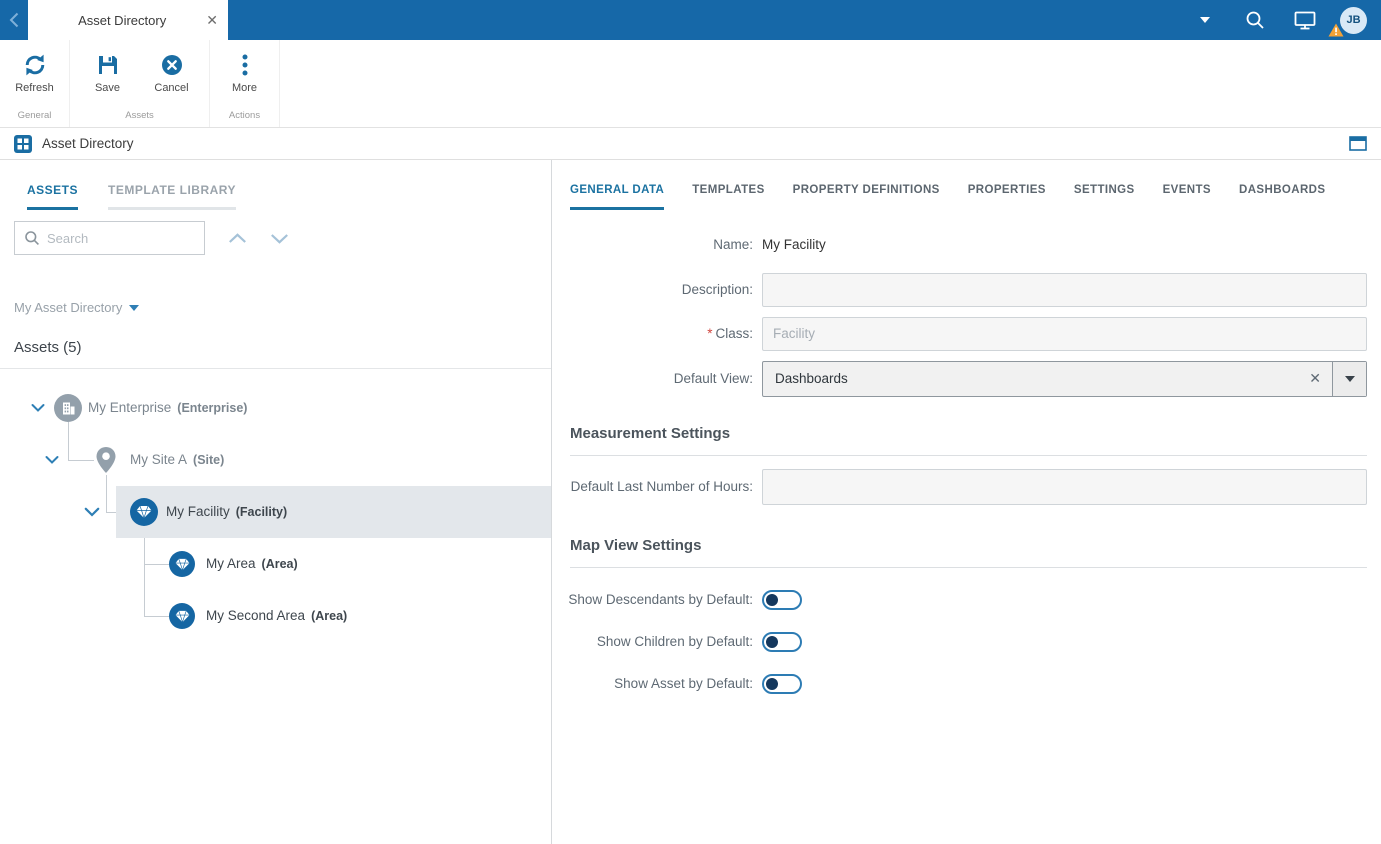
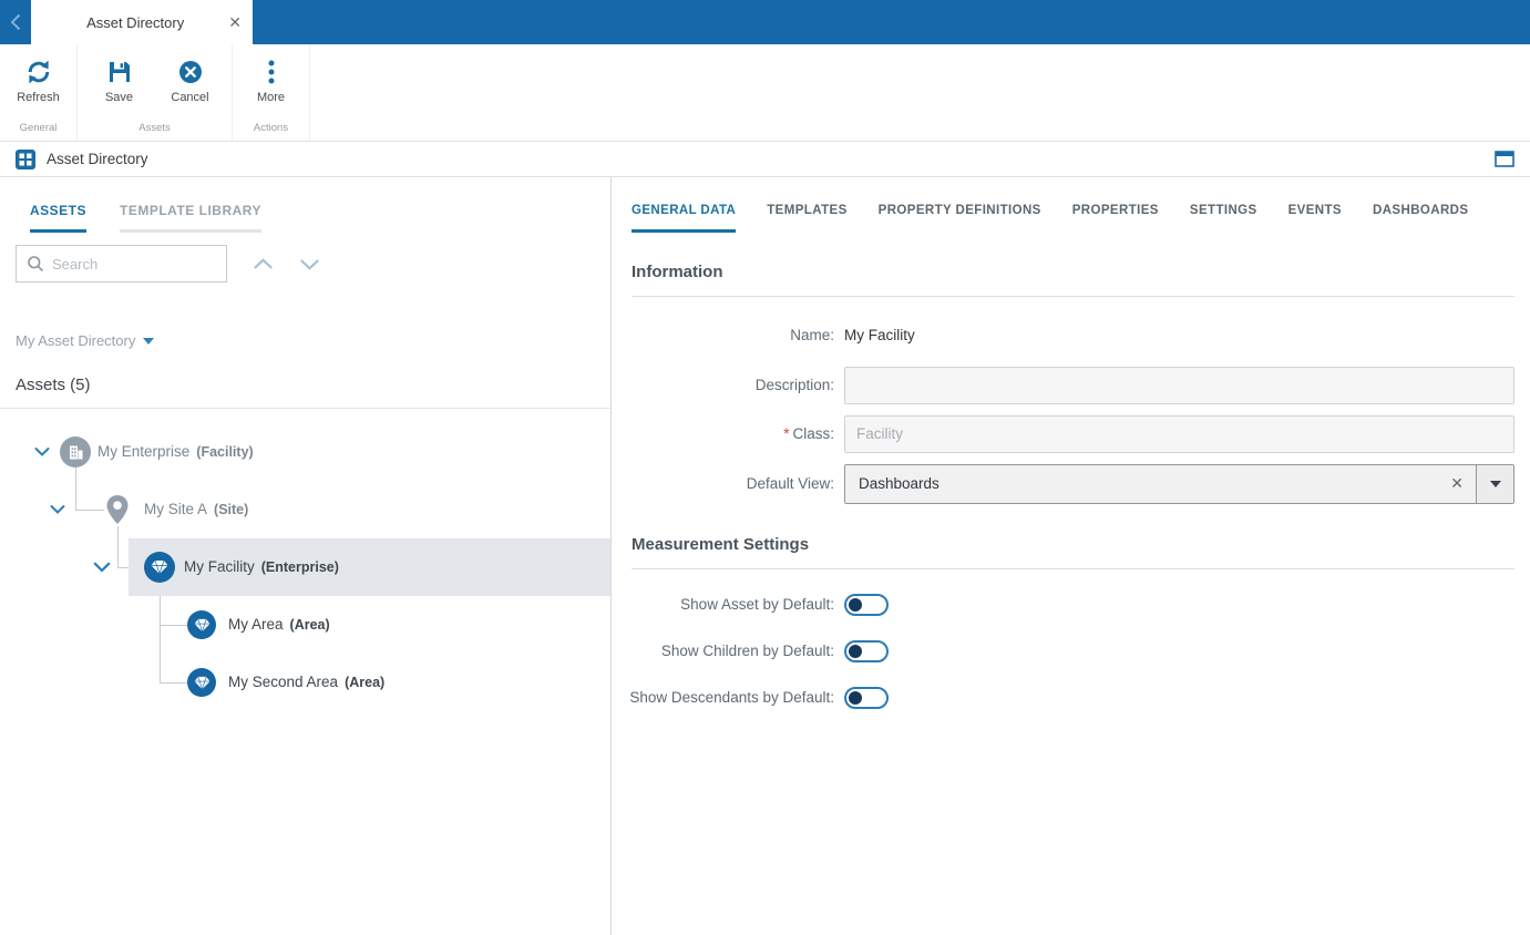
  Asset Directory
  ✕
- JB
  Refresh
  General
  Save
  Cancel
  Assets
  More
  Actions
  Asset Directory
  ASSETS
  TEMPLATE LIBRARY
  Search
  My Asset Directory
  Assets (5)
- My Enterprise (Enterprise)
+ My Enterprise (Facility)
  My Site A (Site)
- My Facility (Facility)
+ My Facility (Enterprise)
  My Area (Area)
  My Second Area (Area)
  GENERAL DATA
  TEMPLATES
  PROPERTY DEFINITIONS
  PROPERTIES
  SETTINGS
  EVENTS
  DASHBOARDS
+ Information
  Name:
  My Facility
  Description:
  * Class:
  Facility
  Default View:
  Dashboards
  ✕
  Measurement Settings
- Default Last Number of Hours:
- Map View Settings
- Show Descendants by Default:
+ Show Asset by Default:
  Show Children by Default:
- Show Asset by Default:
+ Show Descendants by Default:
